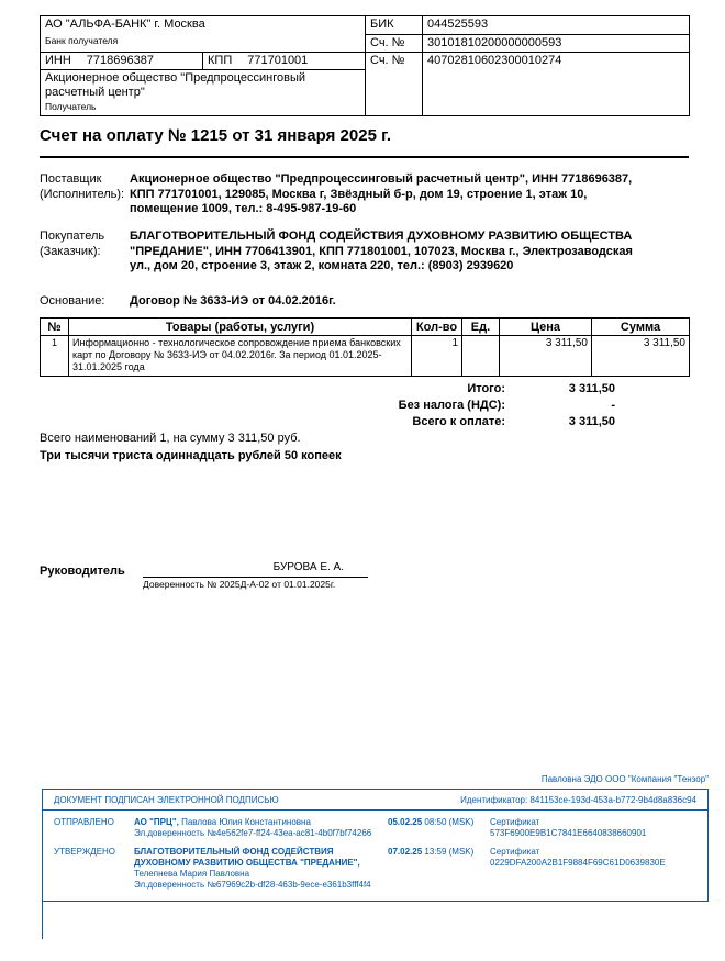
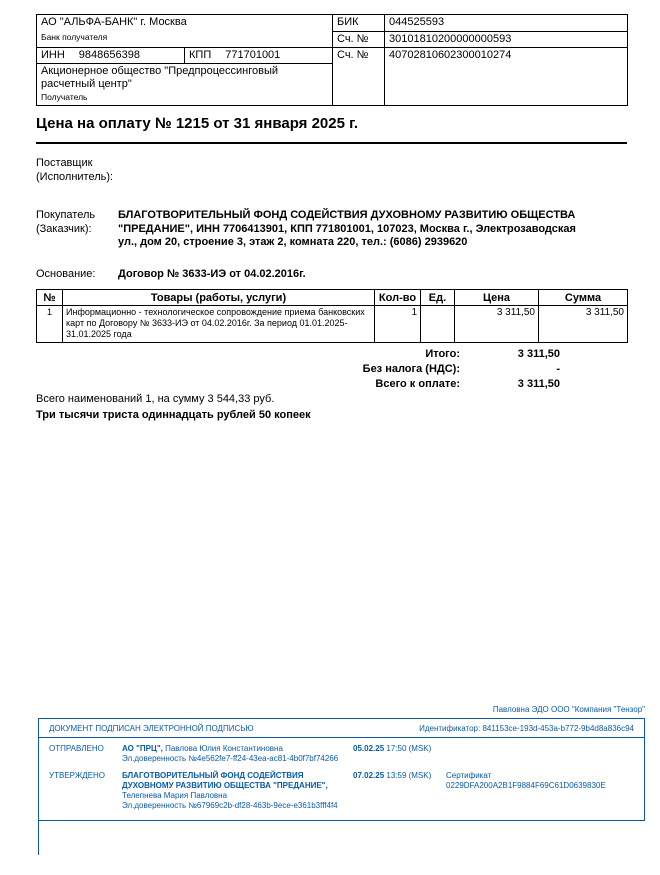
  АО "АЛЬФА-БАНК" г. Москва	БИК	044525593
  Банк получателя	Сч. №	30101810200000000593
- ИНН 7718696387	КПП 771701001	Сч. №	40702810602300010274
+ ИНН 9848656398	КПП 771701001	Сч. №	40702810602300010274
  Акционерное общество "Предпроцессинговый расчетный центр"
  Получатель
- Счет на оплату № 1215 от 31 января 2025 г.
+ Цена на оплату № 1215 от 31 января 2025 г.
  Поставщик
  (Исполнитель):
- Акционерное общество "Предпроцессинговый расчетный центр", ИНН 7718696387, КПП 771701001, 129085, Москва г, Звёздный б-р, дом 19, строение 1, этаж 10, помещение 1009, тел.: 8-495-987-19-60
  Покупатель
  (Заказчик):
- БЛАГОТВОРИТЕЛЬНЫЙ ФОНД СОДЕЙСТВИЯ ДУХОВНОМУ РАЗВИТИЮ ОБЩЕСТВА "ПРЕДАНИЕ", ИНН 7706413901, КПП 771801001, 107023, Москва г., Электрозаводская ул., дом 20, строение 3, этаж 2, комната 220, тел.: (8903) 2939620
+ БЛАГОТВОРИТЕЛЬНЫЙ ФОНД СОДЕЙСТВИЯ ДУХОВНОМУ РАЗВИТИЮ ОБЩЕСТВА "ПРЕДАНИЕ", ИНН 7706413901, КПП 771801001, 107023, Москва г., Электрозаводская ул., дом 20, строение 3, этаж 2, комната 220, тел.: (6086) 2939620
  Основание:
  Договор № 3633-ИЭ от 04.02.2016г.
  №	Товары (работы, услуги)	Кол-во	Ед.	Цена	Сумма
  1	Информационно - технологическое сопровождение приема банковских карт по Договору № 3633-ИЭ от 04.02.2016г. За период 01.01.2025-31.01.2025 года	1		3 311,50	3 311,50
  Итого:
  3 311,50
  Без налога (НДС):
  -
  Всего к оплате:
  3 311,50
- Всего наименований 1, на сумму 3 311,50 руб.
+ Всего наименований 1, на сумму 3 544,33 руб.
  Три тысячи триста одиннадцать рублей 50 копеек
- Руководитель
- БУРОВА Е. А.
- Доверенность № 2025Д-А-02 от 01.01.2025г.
  Павловна ЭДО ООО "Компания "Тензор"
  ДОКУМЕНТ ПОДПИСАН ЭЛЕКТРОННОЙ ПОДПИСЬЮ
  Идентификатор: 841153ce-193d-453a-b772-9b4d8a836c94
  ОТПРАВЛЕНО
  АО "ПРЦ", Павлова Юлия Константиновна
  Эл.доверенность №4e562fe7-ff24-43ea-ac81-4b0f7bf74266
- 05.02.25 08:50 (MSK)
+ 05.02.25 17:50 (MSK)
- Сертификат 573F6900E9B1C7841E6640838660901
  УТВЕРЖДЕНО
  БЛАГОТВОРИТЕЛЬНЫЙ ФОНД СОДЕЙСТВИЯ ДУХОВНОМУ РАЗВИТИЮ ОБЩЕСТВА "ПРЕДАНИЕ",
  Телепнева Мария Павловна
  Эл.доверенность №67969c2b-df28-463b-9ece-e361b3fff4f4
  07.02.25 13:59 (MSK)
  Сертификат 0229DFA200A2B1F9884F69C61D0639830E
